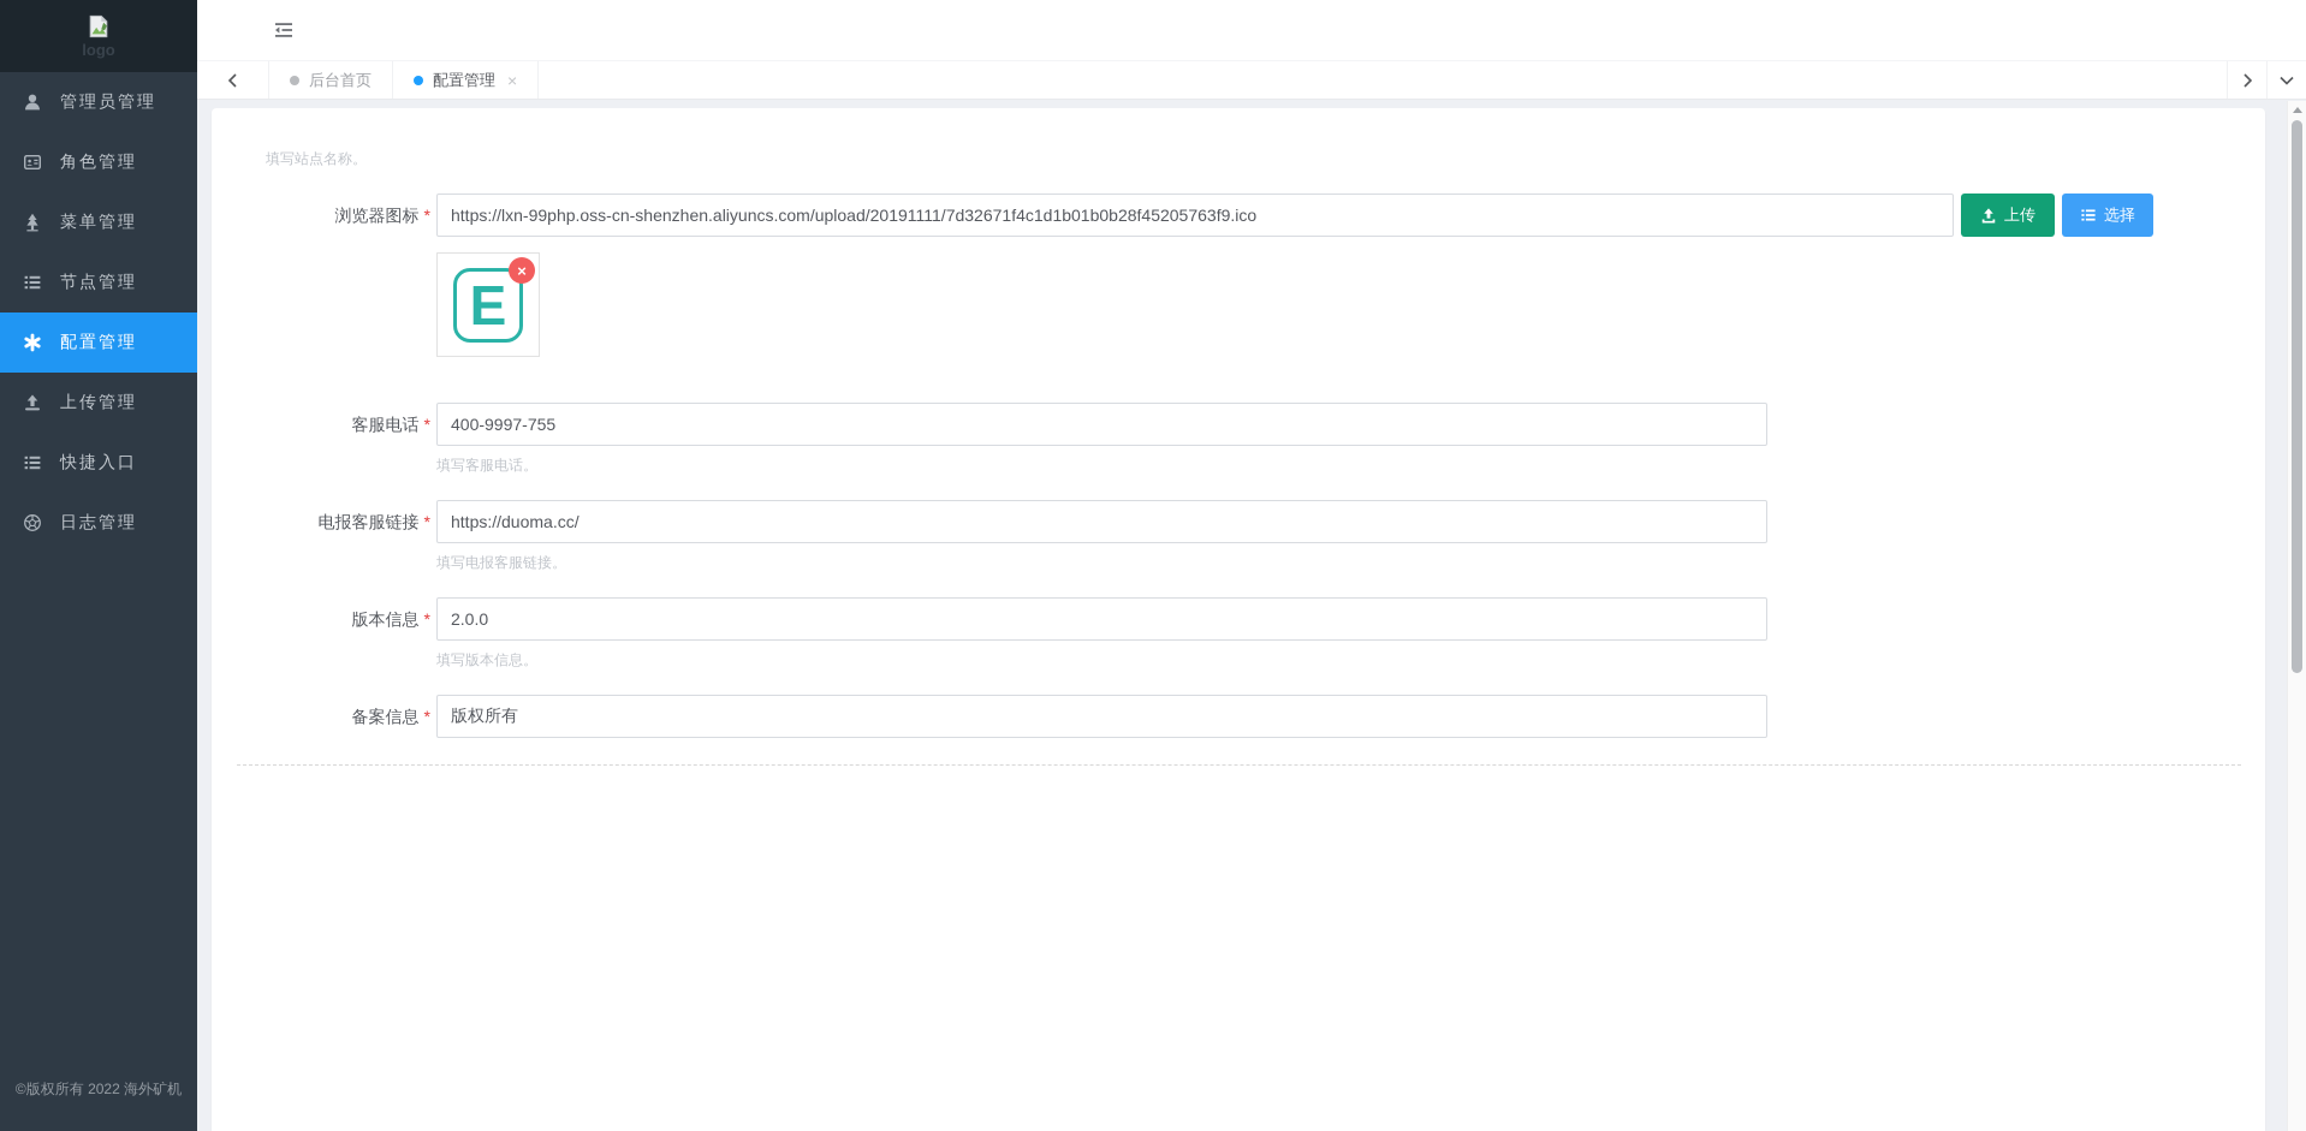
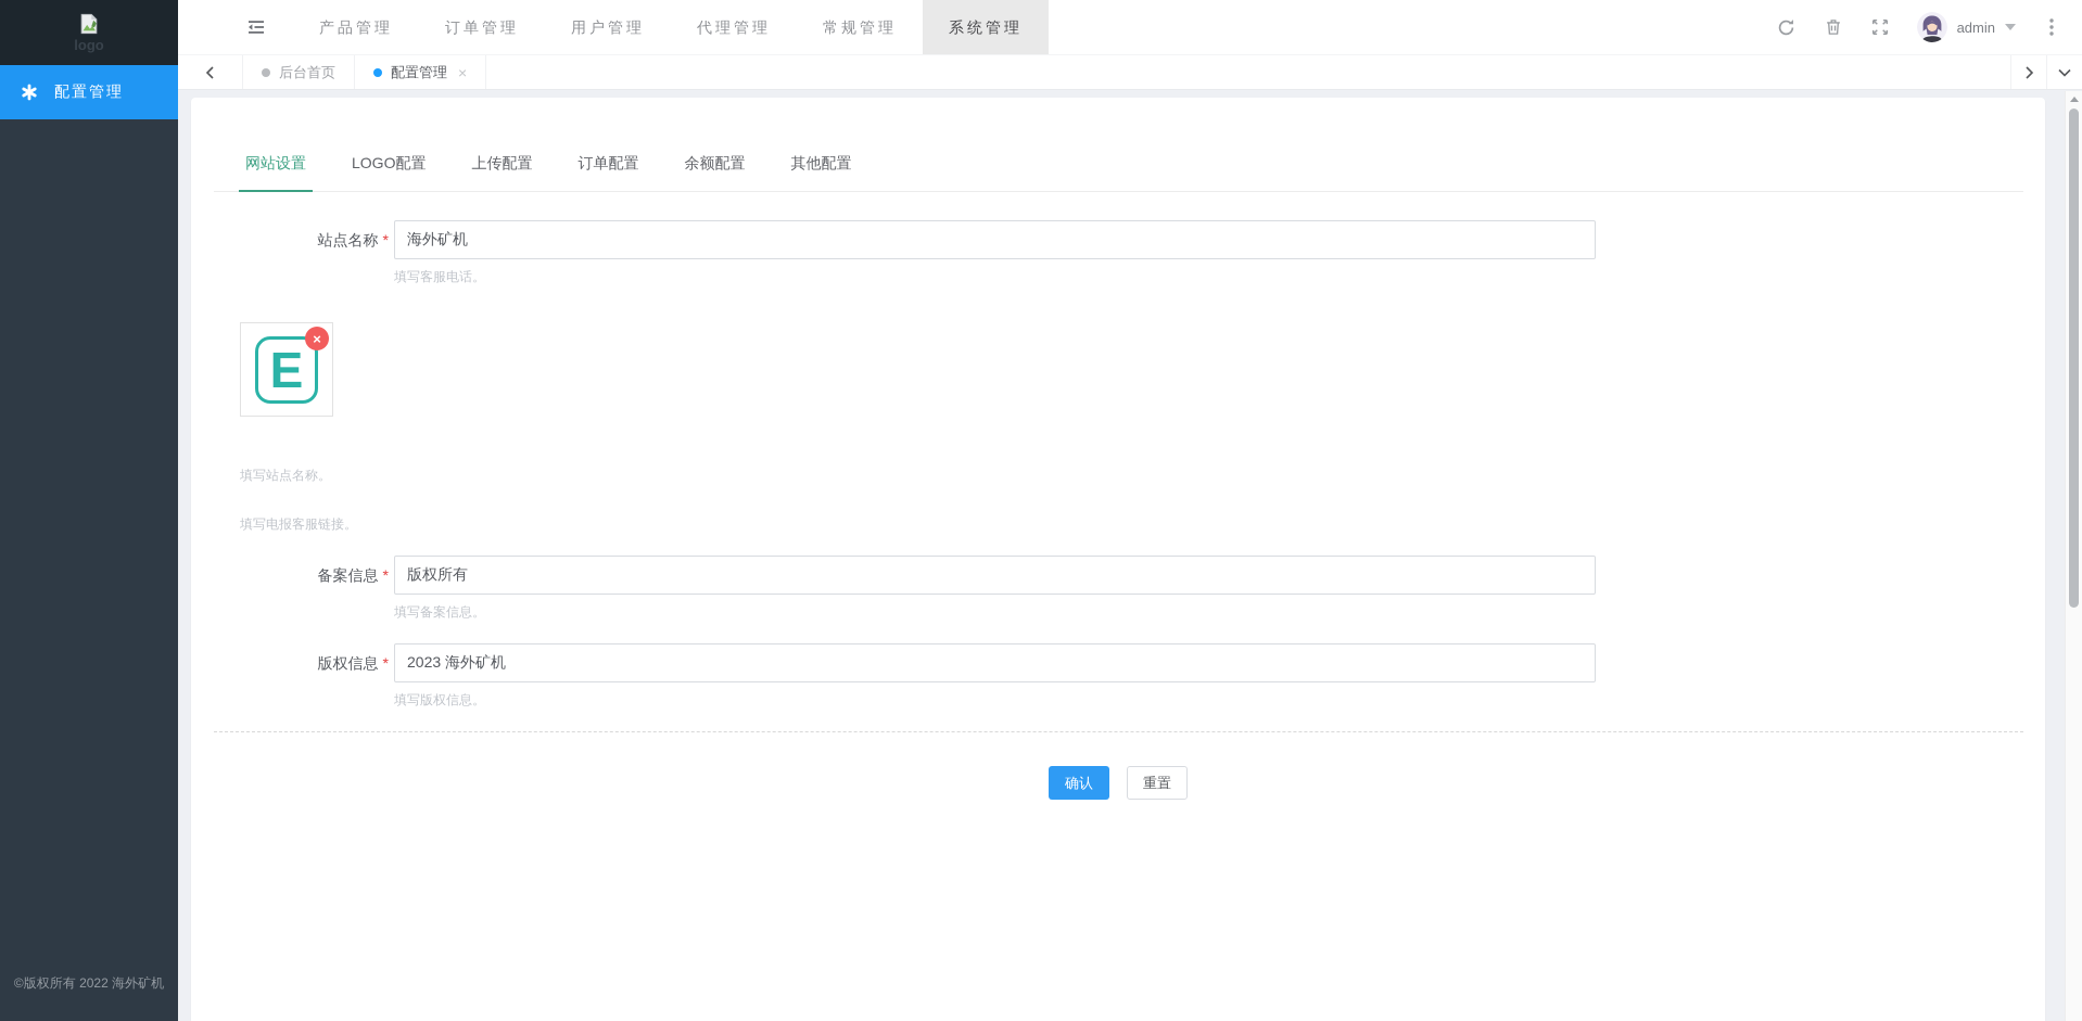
  logo
- 管理员管理
- 角色管理
- 菜单管理
- 节点管理
  配置管理
- 上传管理
- 快捷入口
- 日志管理
  ©版权所有 2022 海外矿机
+ 产品管理
+ 订单管理
+ 用户管理
+ 代理管理
+ 常规管理
+ 系统管理
+ admin
  后台首页
  配置管理
  ×
+ 网站设置
+ LOGO配置
+ 上传配置
+ 订单配置
+ 余额配置
+ 其他配置
+ 站点名称 *
+ 海外矿机
- 填写站点名称。
+ 填写客服电话。
- 浏览器图标 *
- https://lxn-99php.oss-cn-shenzhen.aliyuncs.com/upload/20191111/7d32671f4c1d1b01b0b28f45205763f9.ico
- 上传
- 选择
  E
  ×
- 客服电话 *
- 400-9997-755
- 填写客服电话。
+ 填写站点名称。
- 电报客服链接 *
- https://duoma.cc/
  填写电报客服链接。
- 版本信息 *
- 2.0.0
- 填写版本信息。
  备案信息 *
  版权所有
+ 填写备案信息。
+ 版权信息 *
+ 2023 海外矿机
+ 填写版权信息。
+ 确认
+ 重置
